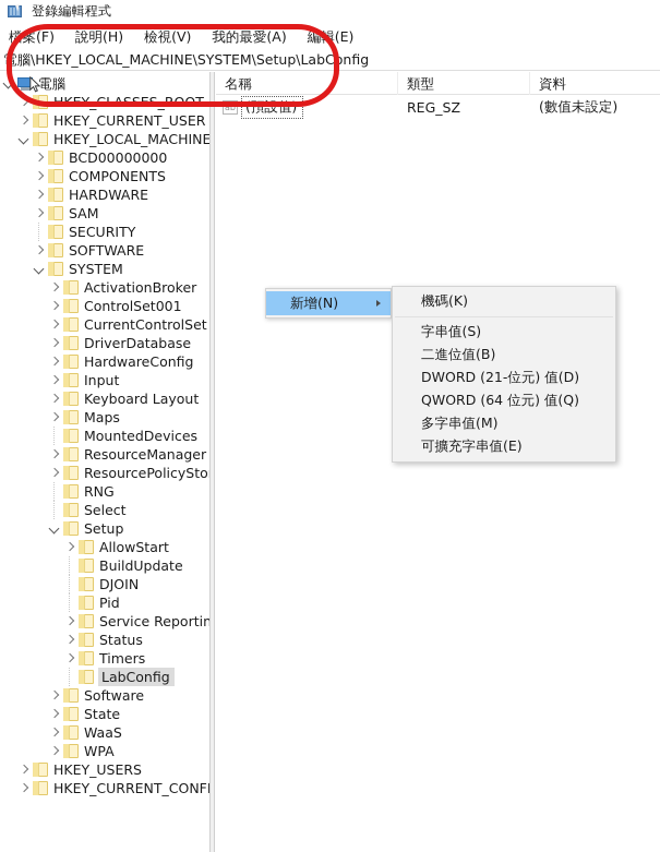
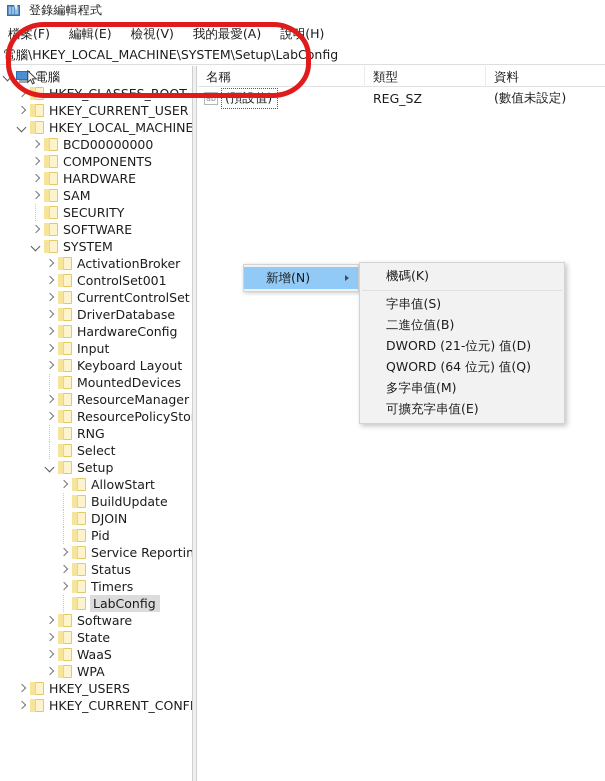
  登錄編輯程式
  檔案(F)
- 說明(H)
+ 編輯(E)
  檢視(V)
  我的最愛(A)
- 編輯(E)
+ 說明(H)
  電腦\HKEY_LOCAL_MACHINE\SYSTEM\Setup\LabConfig
  電腦
  HKEY_CLASSES_ROOT
  HKEY_CURRENT_USER
  HKEY_LOCAL_MACHINE
  BCD00000000
  COMPONENTS
  HARDWARE
  SAM
  SECURITY
  SOFTWARE
  SYSTEM
  ActivationBroker
  ControlSet001
  CurrentControlSet
  DriverDatabase
  HardwareConfig
  Input
  Keyboard Layout
- Maps
  MountedDevices
  ResourceManager
  ResourcePolicySto
  RNG
  Select
  Setup
  AllowStart
  BuildUpdate
  DJOIN
  Pid
  Service Reportin
  Status
  Timers
  LabConfig
  Software
  State
  WaaS
  WPA
  HKEY_USERS
  HKEY_CURRENT_CONF
  名稱
  類型
  資料
  ab
  (預設值)
  REG_SZ
  (數值未設定)
  新增(N)
  機碼(K)
  字串值(S)
  二進位值(B)
  DWORD (21-位元) 值(D)
  QWORD (64 位元) 值(Q)
  多字串值(M)
  可擴充字串值(E)
